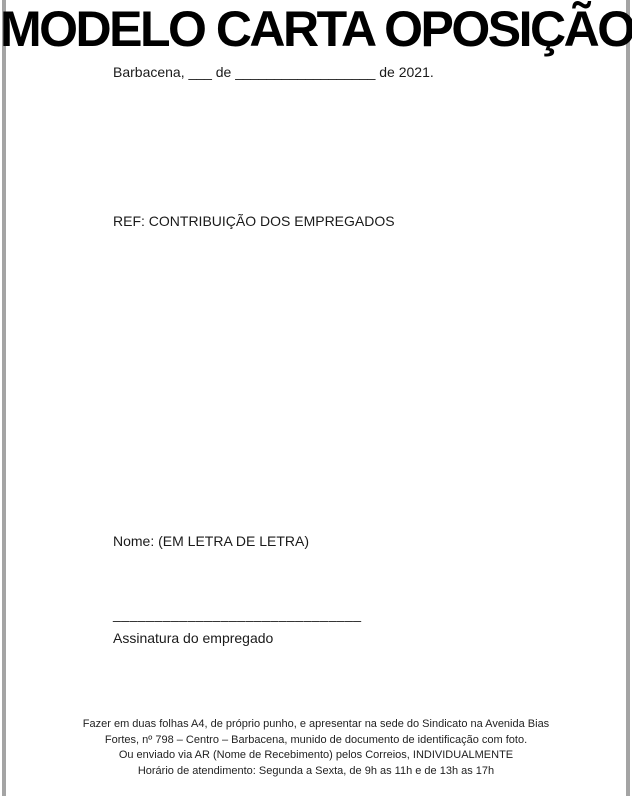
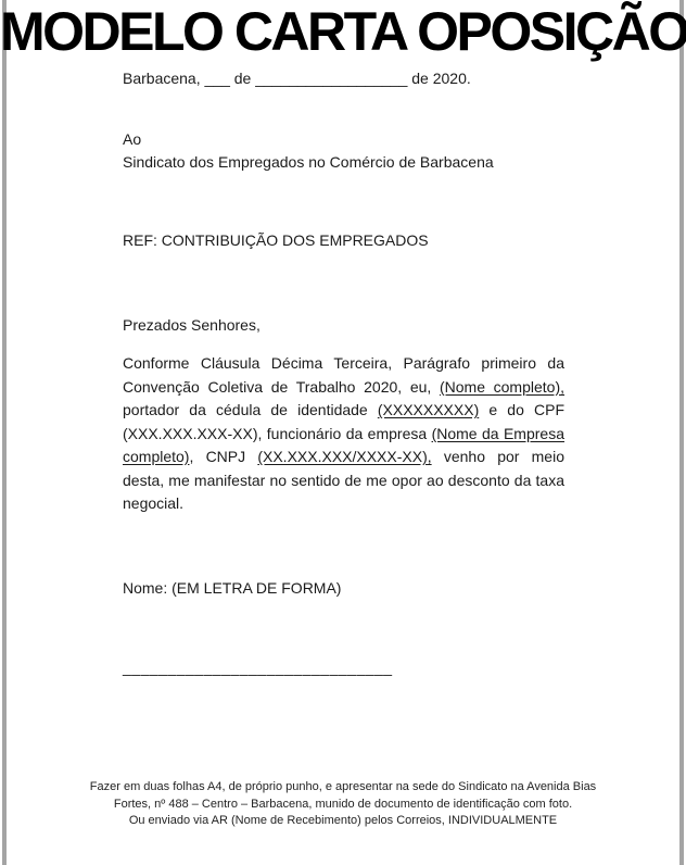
  MODELO CARTA OPOSIÇÃO
- Barbacena, ___ de __________________ de 2021.
+ Barbacena, ___ de __________________ de 2020.
+ Ao
+ Sindicato dos Empregados no Comércio de Barbacena
  REF: CONTRIBUIÇÃO DOS EMPREGADOS
+ Prezados Senhores,
+ Conforme Cláusula Décima Terceira, Parágrafo primeiro da Convenção Coletiva de Trabalho 2020, eu, (Nome completo), portador da cédula de identidade (XXXXXXXXX) e do CPF (XXX.XXX.XXX-XX), funcionário da empresa (Nome da Empresa completo), CNPJ (XX.XXX.XXX/XXXX-XX), venho por meio desta, me manifestar no sentido de me opor ao desconto da taxa negocial.
- Nome: (EM LETRA DE LETRA)
+ Nome: (EM LETRA DE FORMA)
  ______________________________
- Assinatura do empregado
  Fazer em duas folhas A4, de próprio punho, e apresentar na sede do Sindicato na Avenida Bias
- Fortes, nº 798 – Centro – Barbacena, munido de documento de identificação com foto.
+ Fortes, nº 488 – Centro – Barbacena, munido de documento de identificação com foto.
  Ou enviado via AR (Nome de Recebimento) pelos Correios, INDIVIDUALMENTE
- Horário de atendimento: Segunda a Sexta, de 9h as 11h e de 13h as 17h
